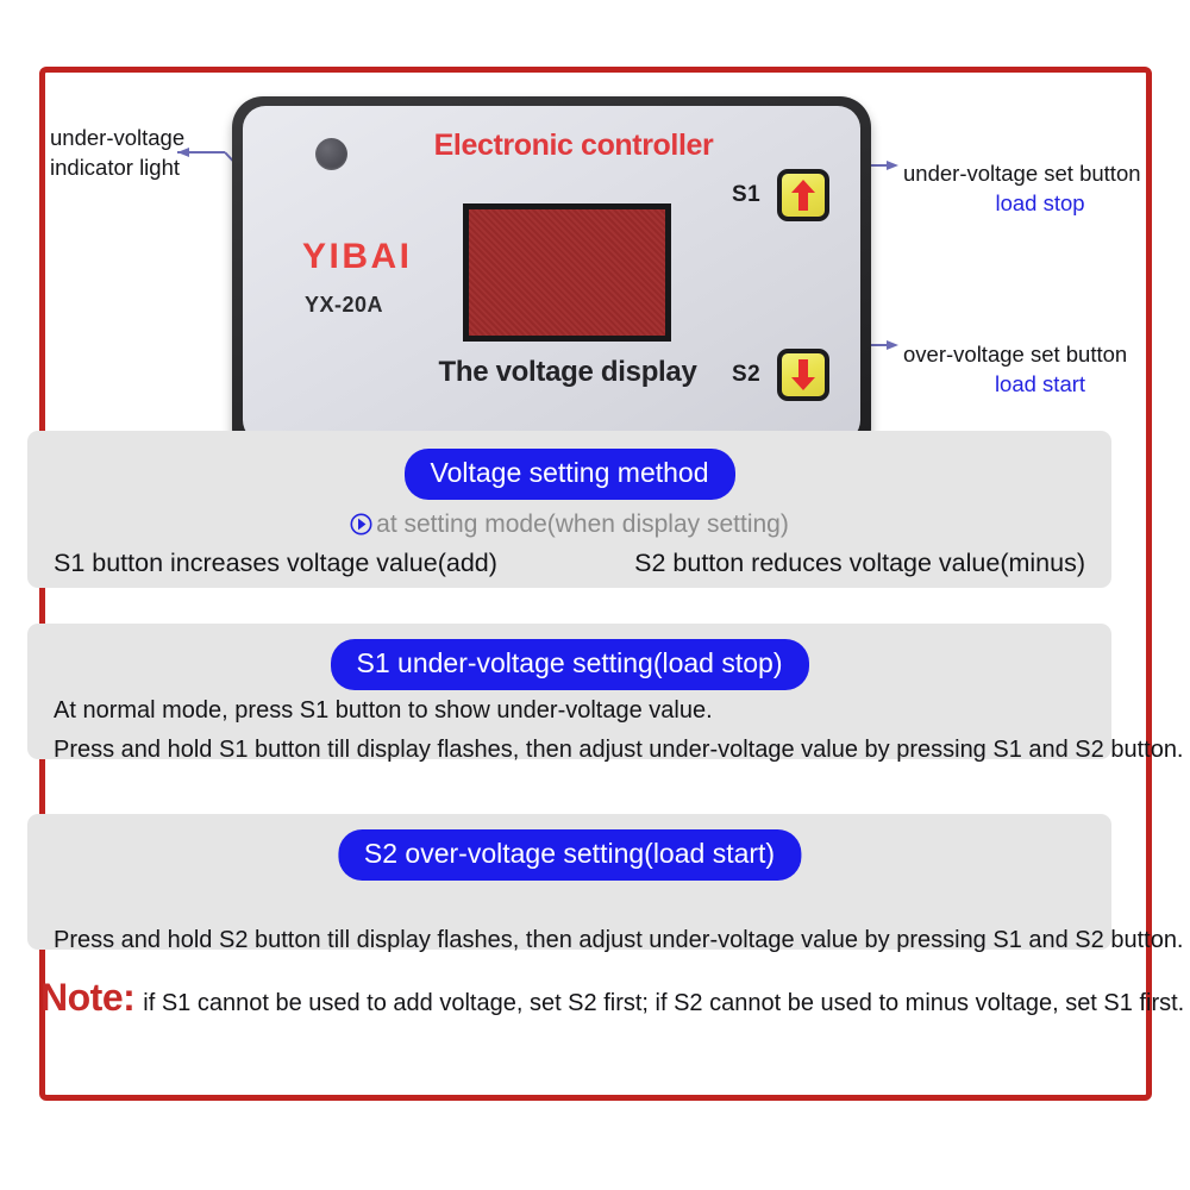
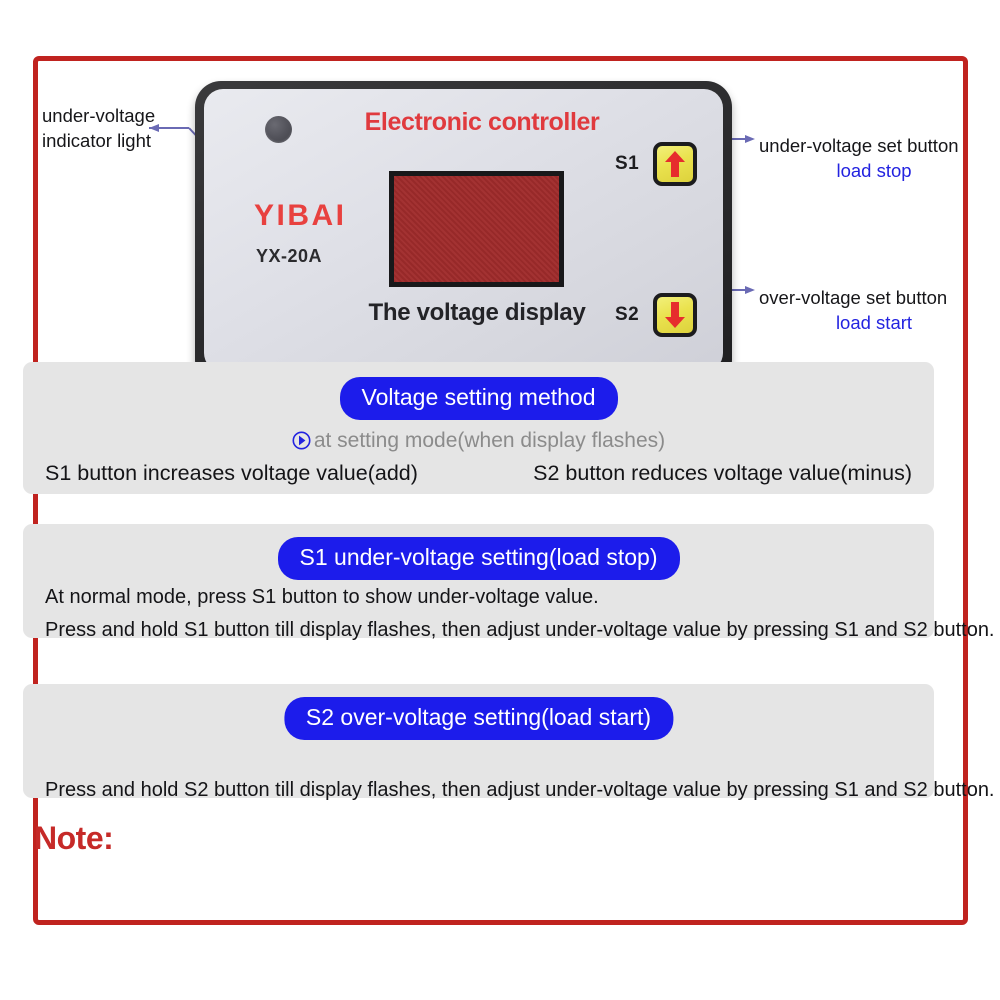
  under-voltage
  indicator light
  under-voltage set button
  load stop
  over-voltage set button
  load start
  Electronic controller
  YIBAI
  YX-20A
  The voltage display
  S1
  S2
  Voltage setting method
- at setting mode(when display setting)
+ at setting mode(when display flashes)
  S1 button increases voltage value(add)
  S2 button reduces voltage value(minus)
  S1 under-voltage setting(load stop)
  At normal mode, press S1 button to show under-voltage value.
  Press and hold S1 button till display flashes, then adjust under-voltage value by pressing S1 and S2 button.
  S2 over-voltage setting(load start)
  Press and hold S2 button till display flashes, then adjust under-voltage value by pressing S1 and S2 button.
  Note:
- if S1 cannot be used to add voltage, set S2 first; if S2 cannot be used to minus voltage, set S1 first.
